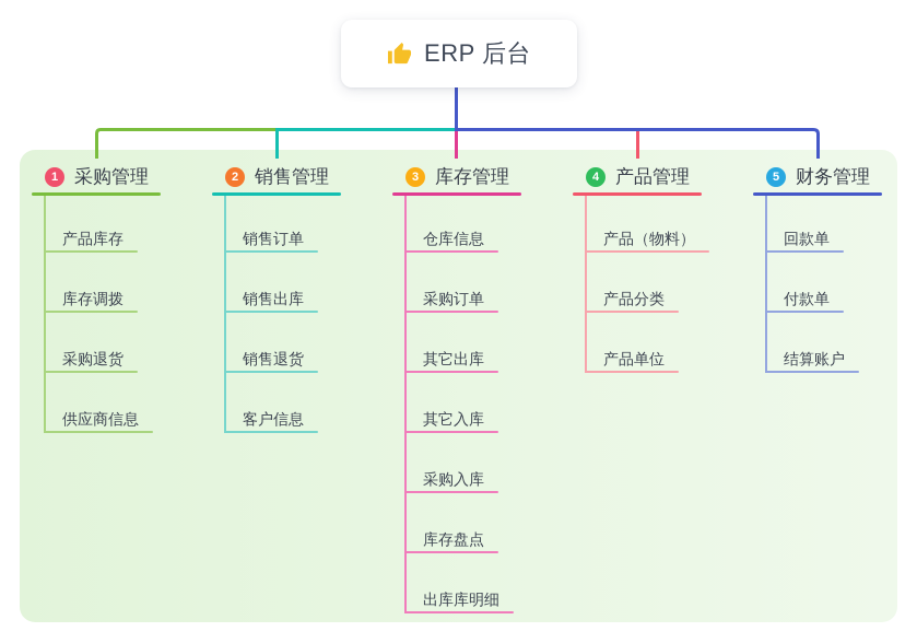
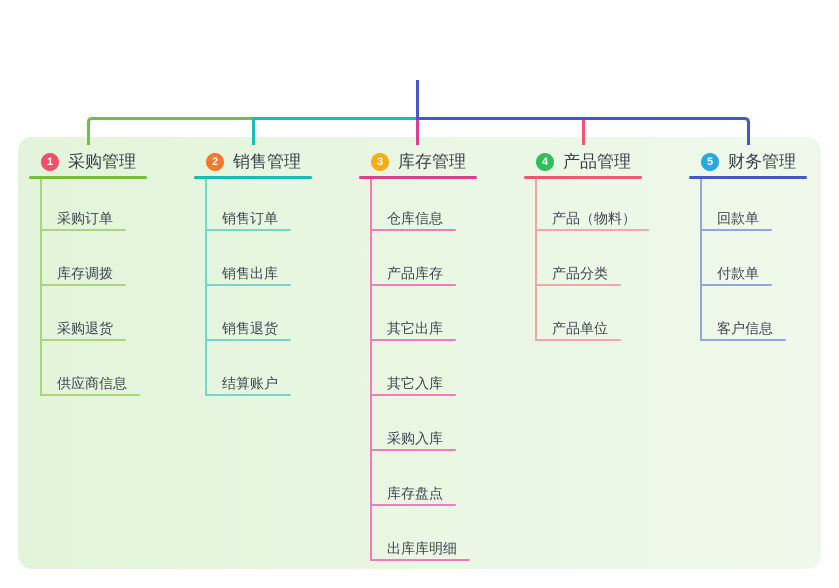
- ERP 后台
  1
  采购管理
- 产品库存
+ 采购订单
  库存调拨
  采购退货
  供应商信息
  2
  销售管理
  销售订单
  销售出库
  销售退货
- 客户信息
+ 结算账户
  3
  库存管理
  仓库信息
- 采购订单
+ 产品库存
  其它出库
  其它入库
  采购入库
  库存盘点
  出库库明细
  4
  产品管理
  产品（物料）
  产品分类
  产品单位
  5
  财务管理
  回款单
  付款单
- 结算账户
+ 客户信息
